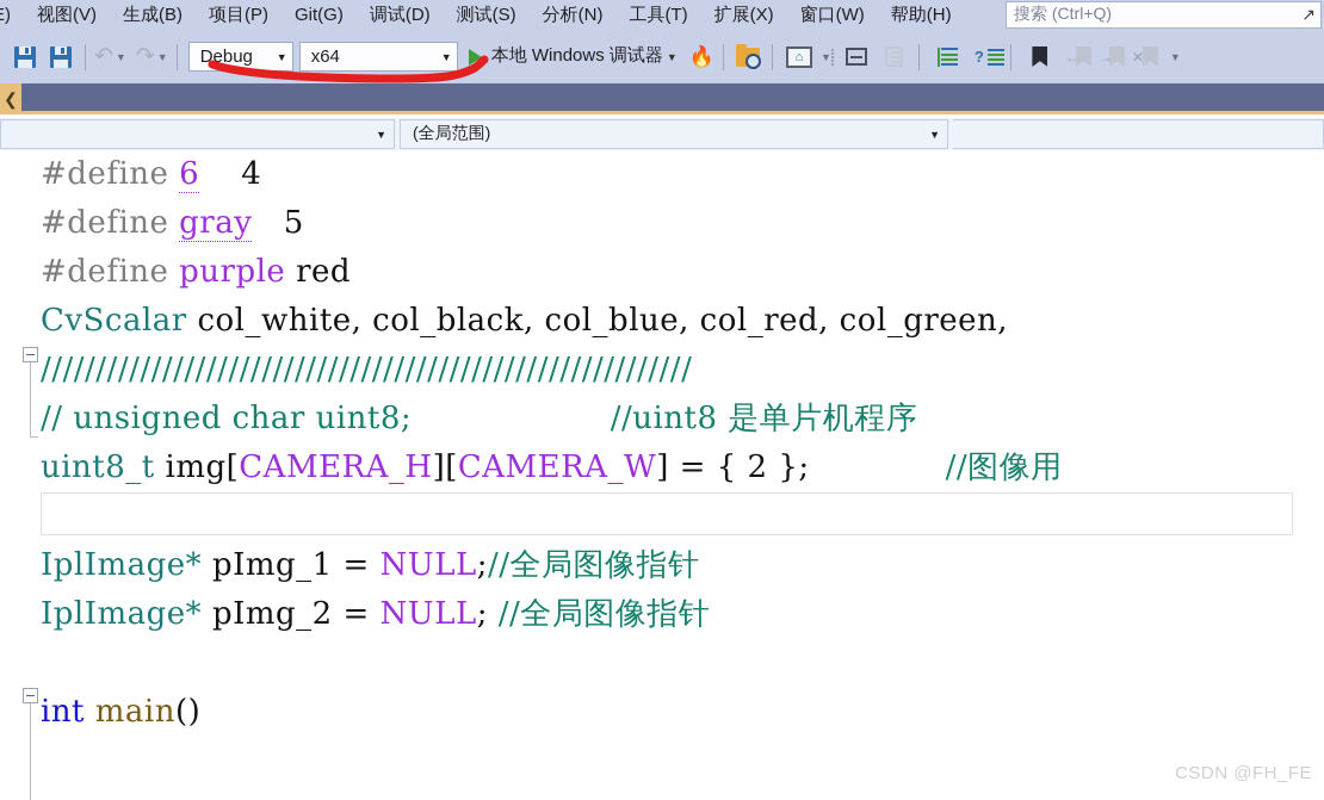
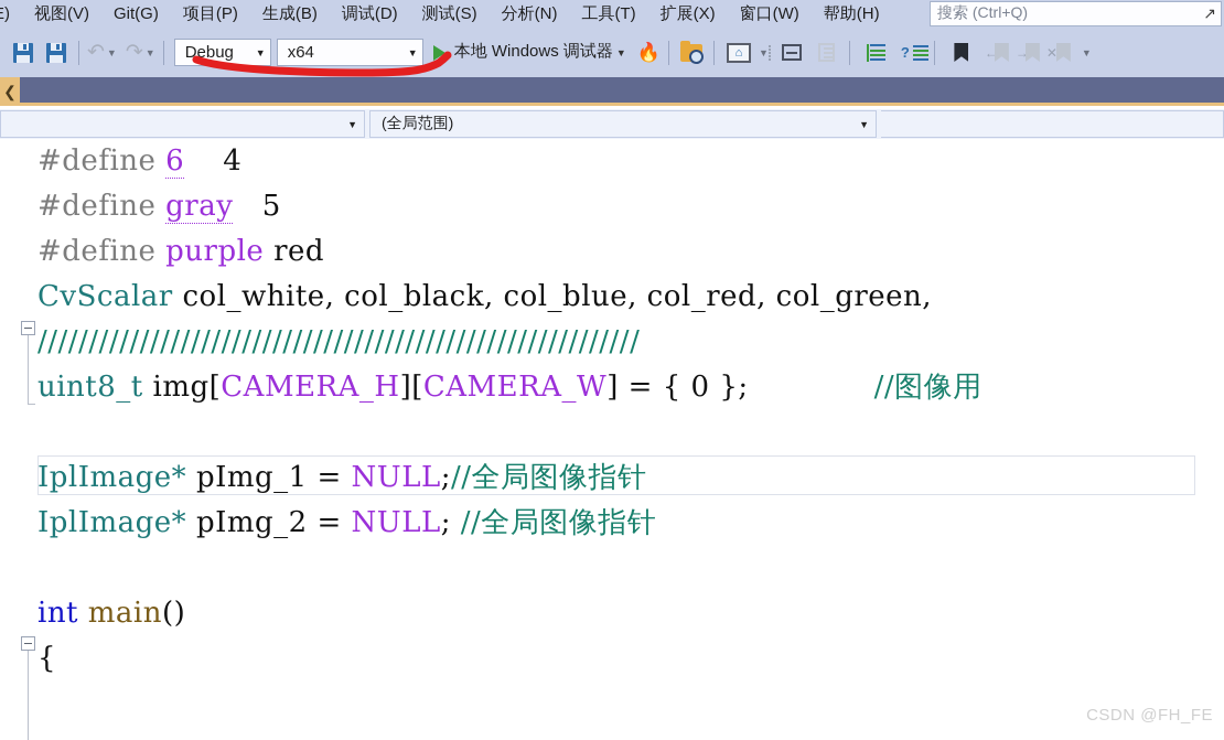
  视图(V)
- 生成(B)
+ Git(G)
  项目(P)
- Git(G)
+ 生成(B)
  调试(D)
  测试(S)
  分析(N)
  工具(T)
  扩展(X)
  窗口(W)
  帮助(H)
  搜索 (Ctrl+Q)
  ↗
  ↶
  ▼
  ↷
  ▼
  Debug
  ▼
  x64
  ▼
  本地 Windows 调试器
  ▼
  🔥
  ⌂
  ▼
  ?
  ←
  →
  ✕
  ▼
  ❮
  ▼
  (全局范围)
  ▼
  #define 6 4
  #define gray 5
  #define purple red
  CvScalar col_white, col_black, col_blue, col_red, col_green,
  ///////////////////////////////////////////////////////////
- // unsigned char uint8; //uint8 是单片机程序
- uint8_t img[CAMERA_H][CAMERA_W] = { 2 }; //图像用
+ uint8_t img[CAMERA_H][CAMERA_W] = { 0 }; //图像用
  IplImage* pImg_1 = NULL;//全局图像指针
  IplImage* pImg_2 = NULL; //全局图像指针
  int main()
+ {
  CSDN @FH_FE
